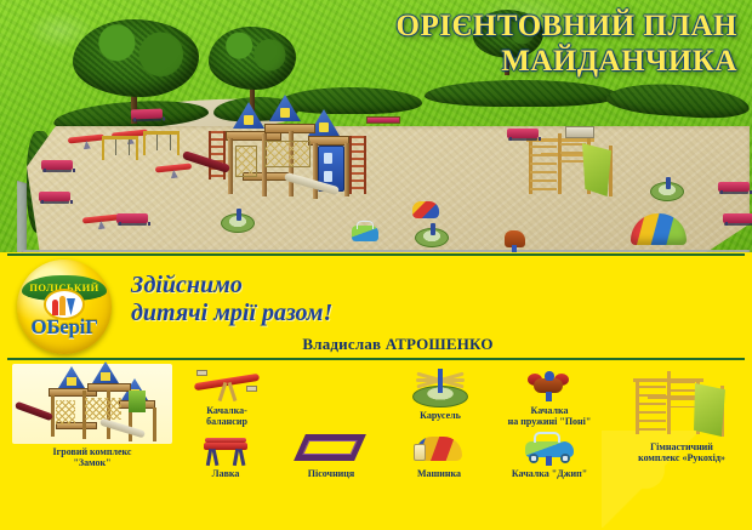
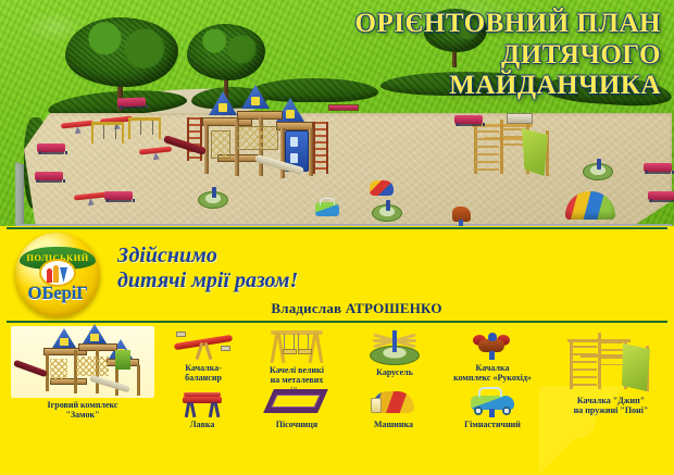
  ОРІЄНТОВНИЙ ПЛАН
+ ДИТЯЧОГО
  МАЙДАНЧИКА
  ПОЛІСЬКИЙ
  ОБеріГ
  Здійснимо
  дитячі мрії разом!
  Владислав АТРОШЕНКО
  Ігровий комплекс
  "Замок"
  Качалка-
  балансир
+ Качелі великі
+ на металевих
+ стійках
  Карусель
  Качалка
- на пружині "Поні"
+ комплекс «Рукохід»
- Гімнастичний
+ Качалка "Джип"
- комплекс «Рукохід»
+ на пружині "Поні"
  Лавка
  Пісочниця
  Машинка
- Качалка "Джип"
+ Гімнастичний
